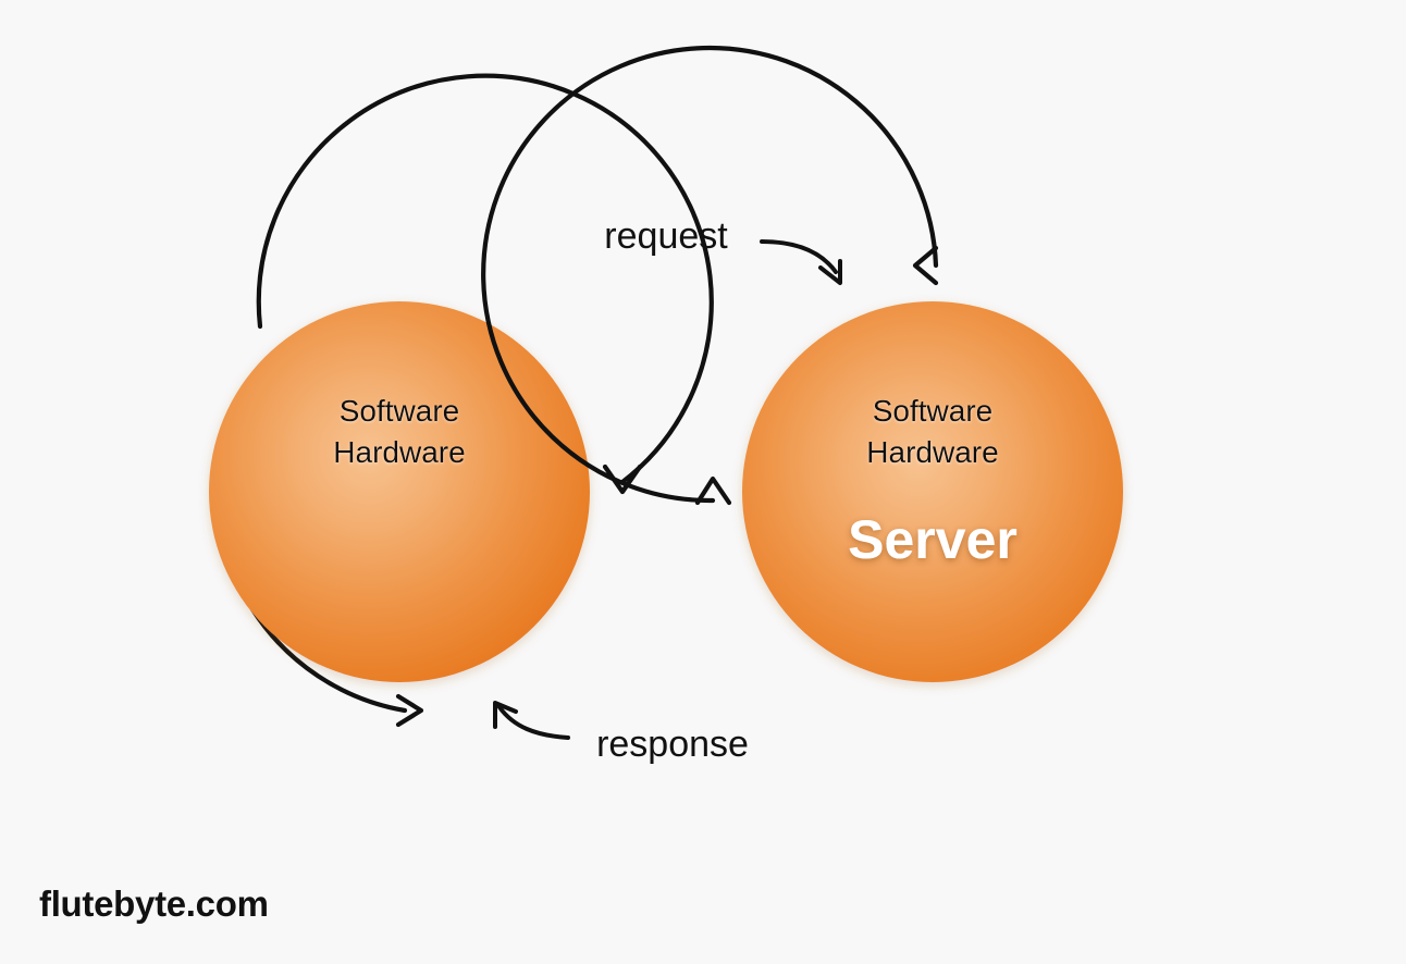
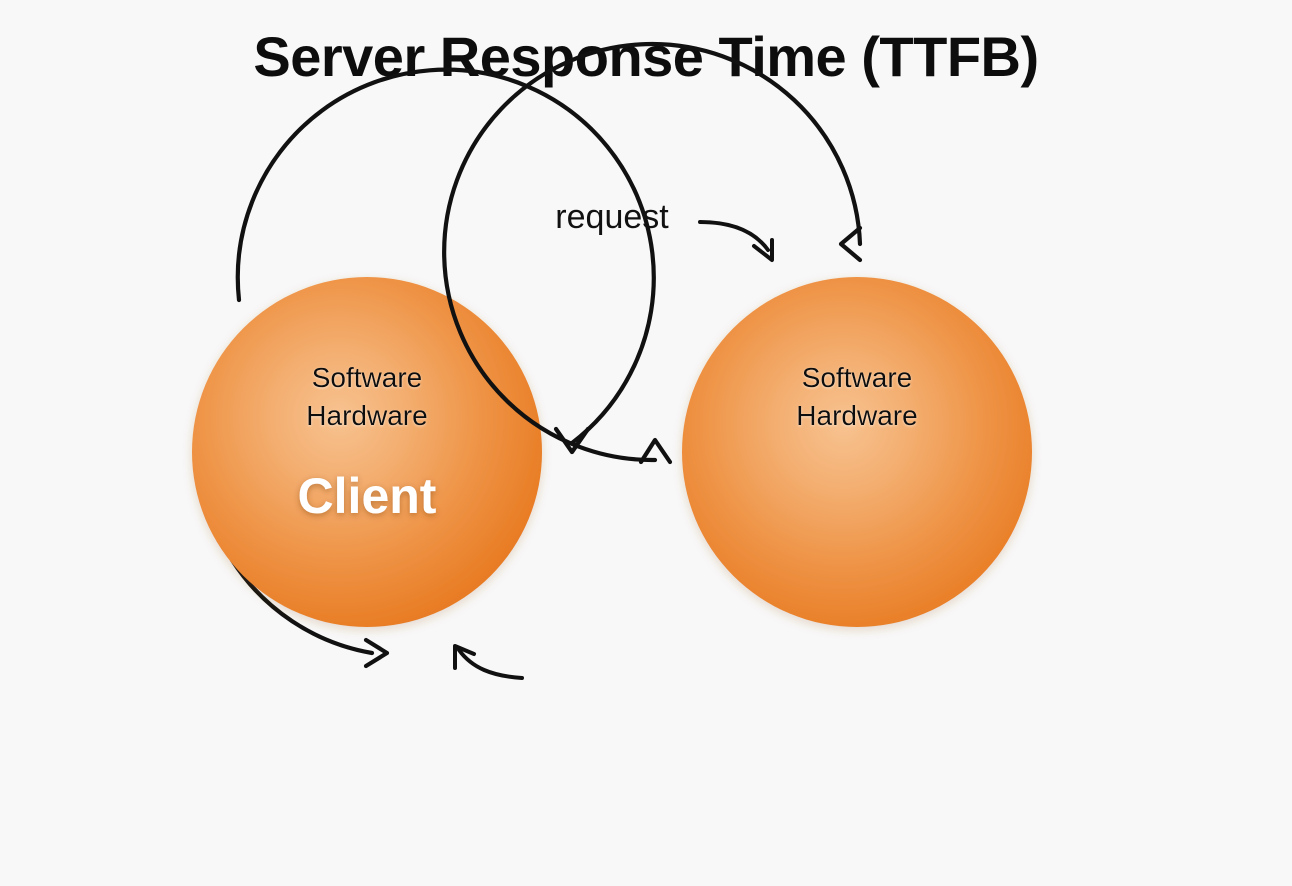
+ Server Response Time (TTFB)
  Software
  Hardware
+ Client
  Software
  Hardware
- Server
  request
- response
- flutebyte.com
